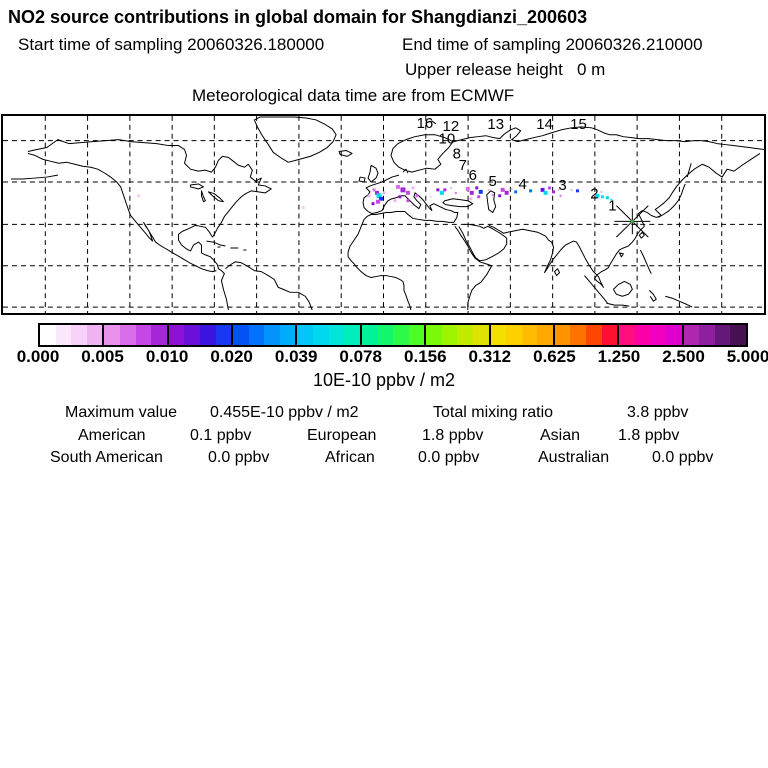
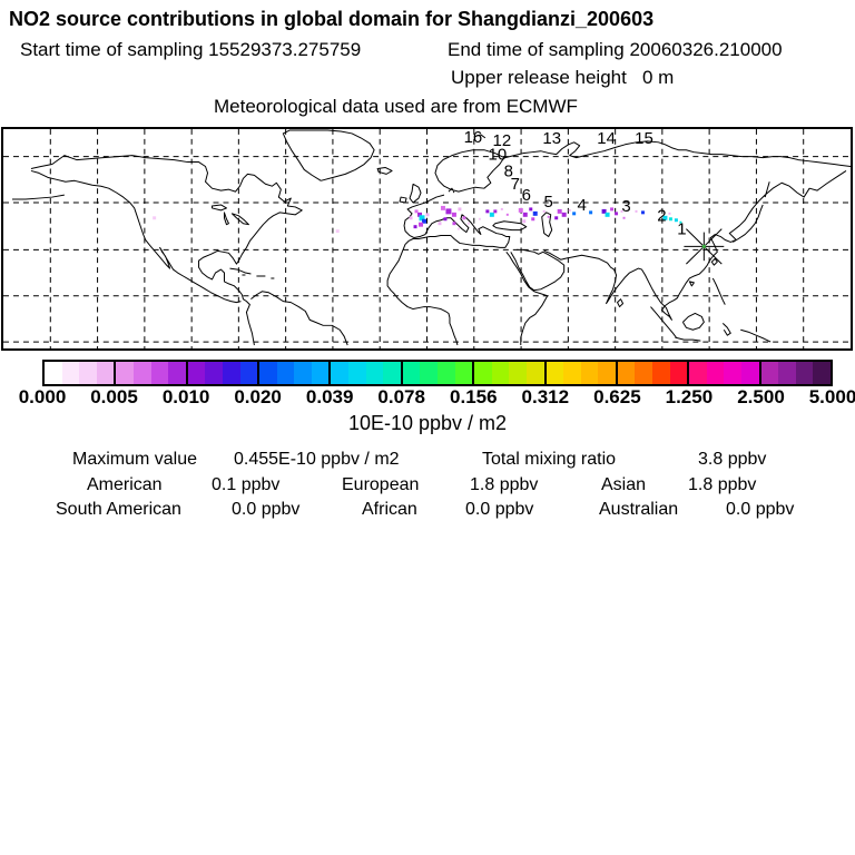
  NO2 source contributions in global domain for Shangdianzi_200603
- Start time of sampling 20060326.180000
+ Start time of sampling 15529373.275759
  End time of sampling 20060326.210000
  Upper release height 0 m
- Meteorological data time are from ECMWF
+ Meteorological data used are from ECMWF
  16
  12
  10
  13
  14
  15
  8
  7
  6
  5
  4
  3
  2
  1
  0.000
  0.005
  0.010
  0.020
  0.039
  0.078
  0.156
  0.312
  0.625
  1.250
  2.500
  5.000
  10E-10 ppbv / m2
  Maximum value
  0.455E-10 ppbv / m2
  Total mixing ratio
  3.8 ppbv
  American
  0.1 ppbv
  European
  1.8 ppbv
  Asian
  1.8 ppbv
  South American
  0.0 ppbv
  African
  0.0 ppbv
  Australian
  0.0 ppbv
